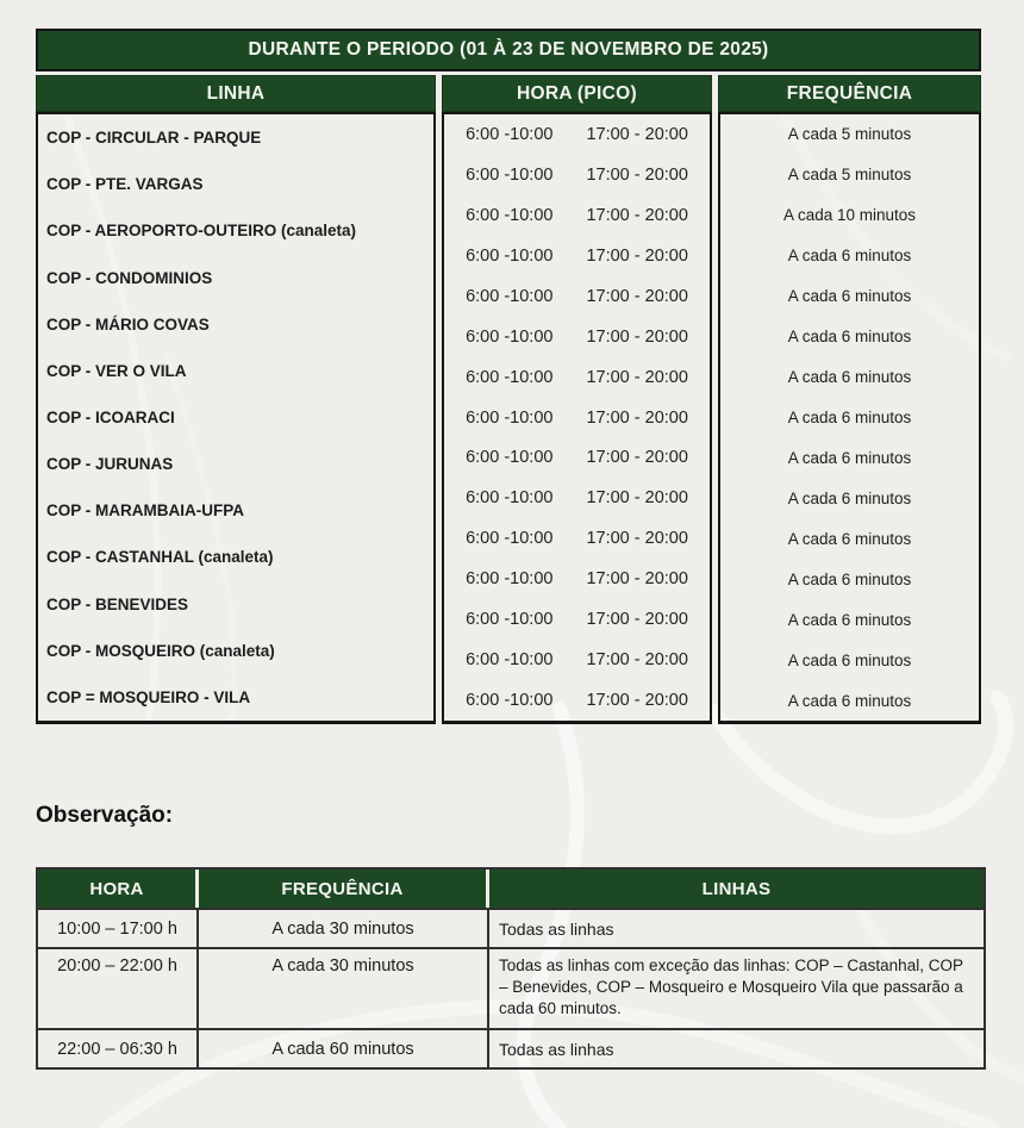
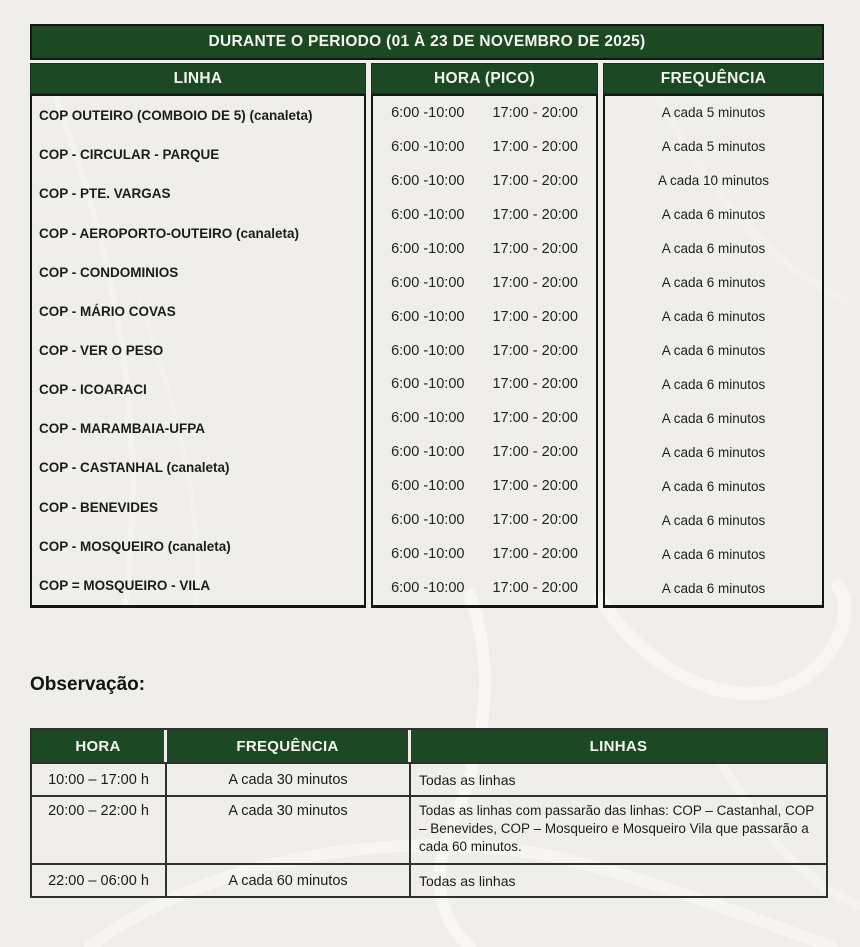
  DURANTE O PERIODO (01 À 23 DE NOVEMBRO DE 2025)
  LINHA
  HORA (PICO)
  FREQUÊNCIA
+ COP OUTEIRO (COMBOIO DE 5) (canaleta)
  COP - CIRCULAR - PARQUE
  COP - PTE. VARGAS
  COP - AEROPORTO-OUTEIRO (canaleta)
  COP - CONDOMINIOS
  COP - MÁRIO COVAS
- COP - VER O VILA
+ COP - VER O PESO
  COP - ICOARACI
- COP - JURUNAS
  COP - MARAMBAIA-UFPA
  COP - CASTANHAL (canaleta)
  COP - BENEVIDES
  COP - MOSQUEIRO (canaleta)
  COP = MOSQUEIRO - VILA
  6:00 -10:00
  17:00 - 20:00
  6:00 -10:00
  17:00 - 20:00
  6:00 -10:00
  17:00 - 20:00
  6:00 -10:00
  17:00 - 20:00
  6:00 -10:00
  17:00 - 20:00
  6:00 -10:00
  17:00 - 20:00
  6:00 -10:00
  17:00 - 20:00
  6:00 -10:00
  17:00 - 20:00
  6:00 -10:00
  17:00 - 20:00
  6:00 -10:00
  17:00 - 20:00
  6:00 -10:00
  17:00 - 20:00
  6:00 -10:00
  17:00 - 20:00
  6:00 -10:00
  17:00 - 20:00
  6:00 -10:00
  17:00 - 20:00
  6:00 -10:00
  17:00 - 20:00
  A cada 5 minutos
  A cada 5 minutos
  A cada 10 minutos
  A cada 6 minutos
  A cada 6 minutos
  A cada 6 minutos
  A cada 6 minutos
  A cada 6 minutos
  A cada 6 minutos
  A cada 6 minutos
  A cada 6 minutos
  A cada 6 minutos
  A cada 6 minutos
  A cada 6 minutos
  A cada 6 minutos
  Observação:
  HORA
  FREQUÊNCIA
  LINHAS
  10:00 – 17:00 h
  A cada 30 minutos
  Todas as linhas
  20:00 – 22:00 h
  A cada 30 minutos
- Todas as linhas com exceção das linhas: COP – Castanhal, COP – Benevides, COP – Mosqueiro e Mosqueiro Vila que passarão a cada 60 minutos.
+ Todas as linhas com passarão das linhas: COP – Castanhal, COP – Benevides, COP – Mosqueiro e Mosqueiro Vila que passarão a cada 60 minutos.
- 22:00 – 06:30 h
+ 22:00 – 06:00 h
  A cada 60 minutos
  Todas as linhas
